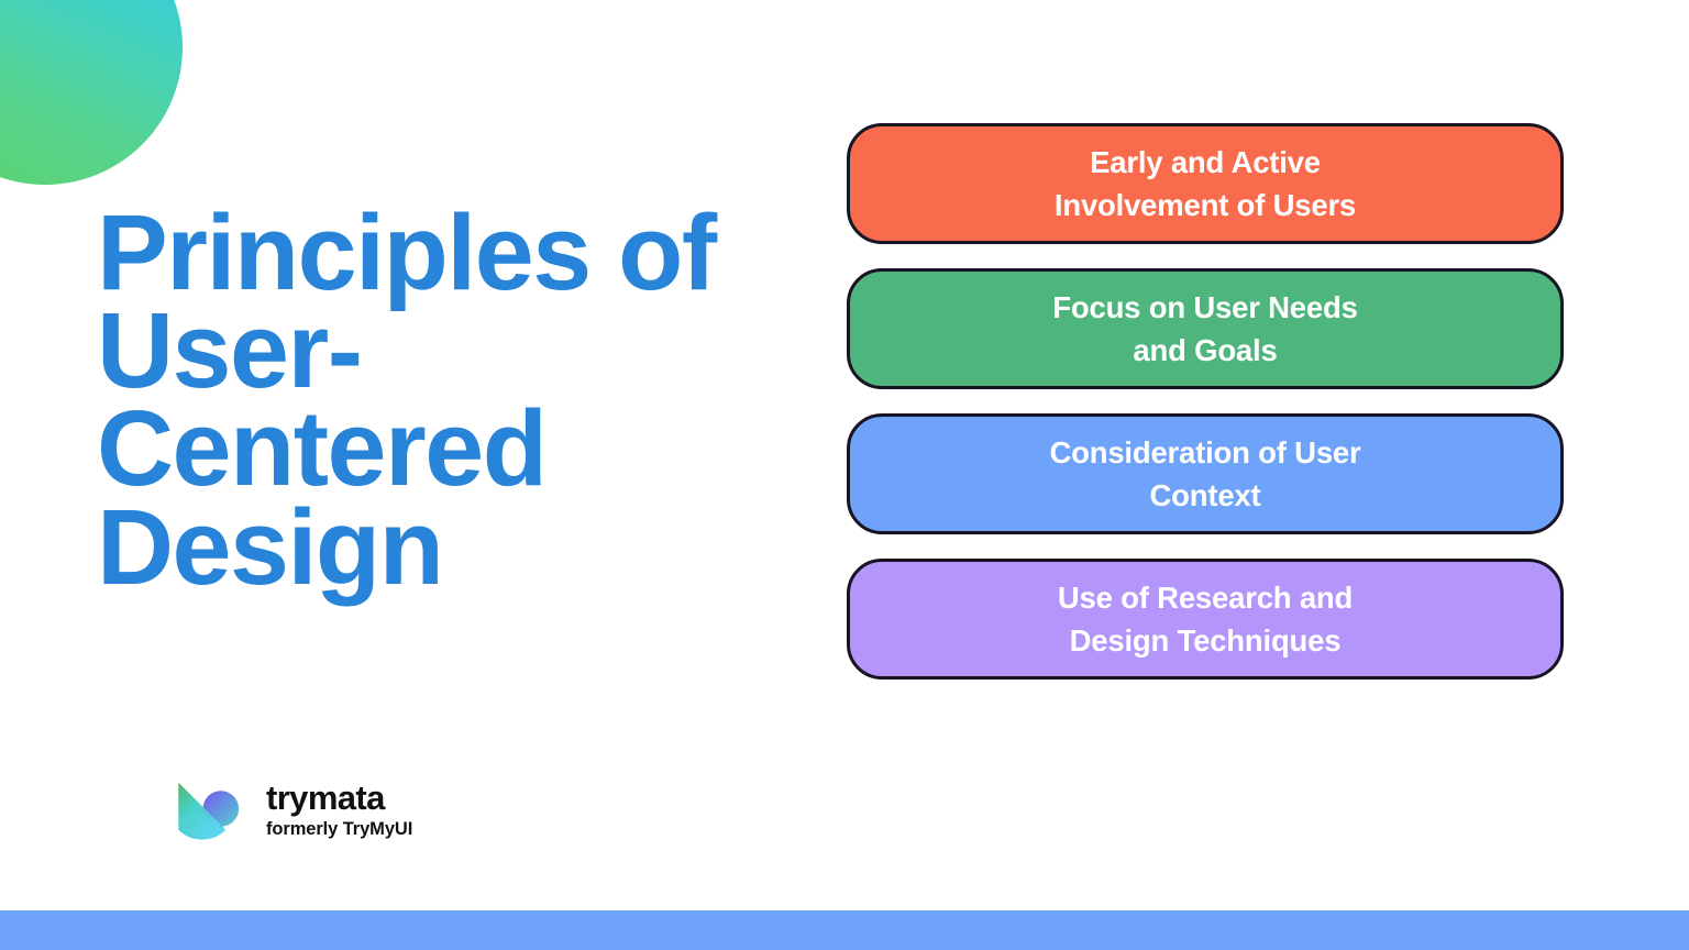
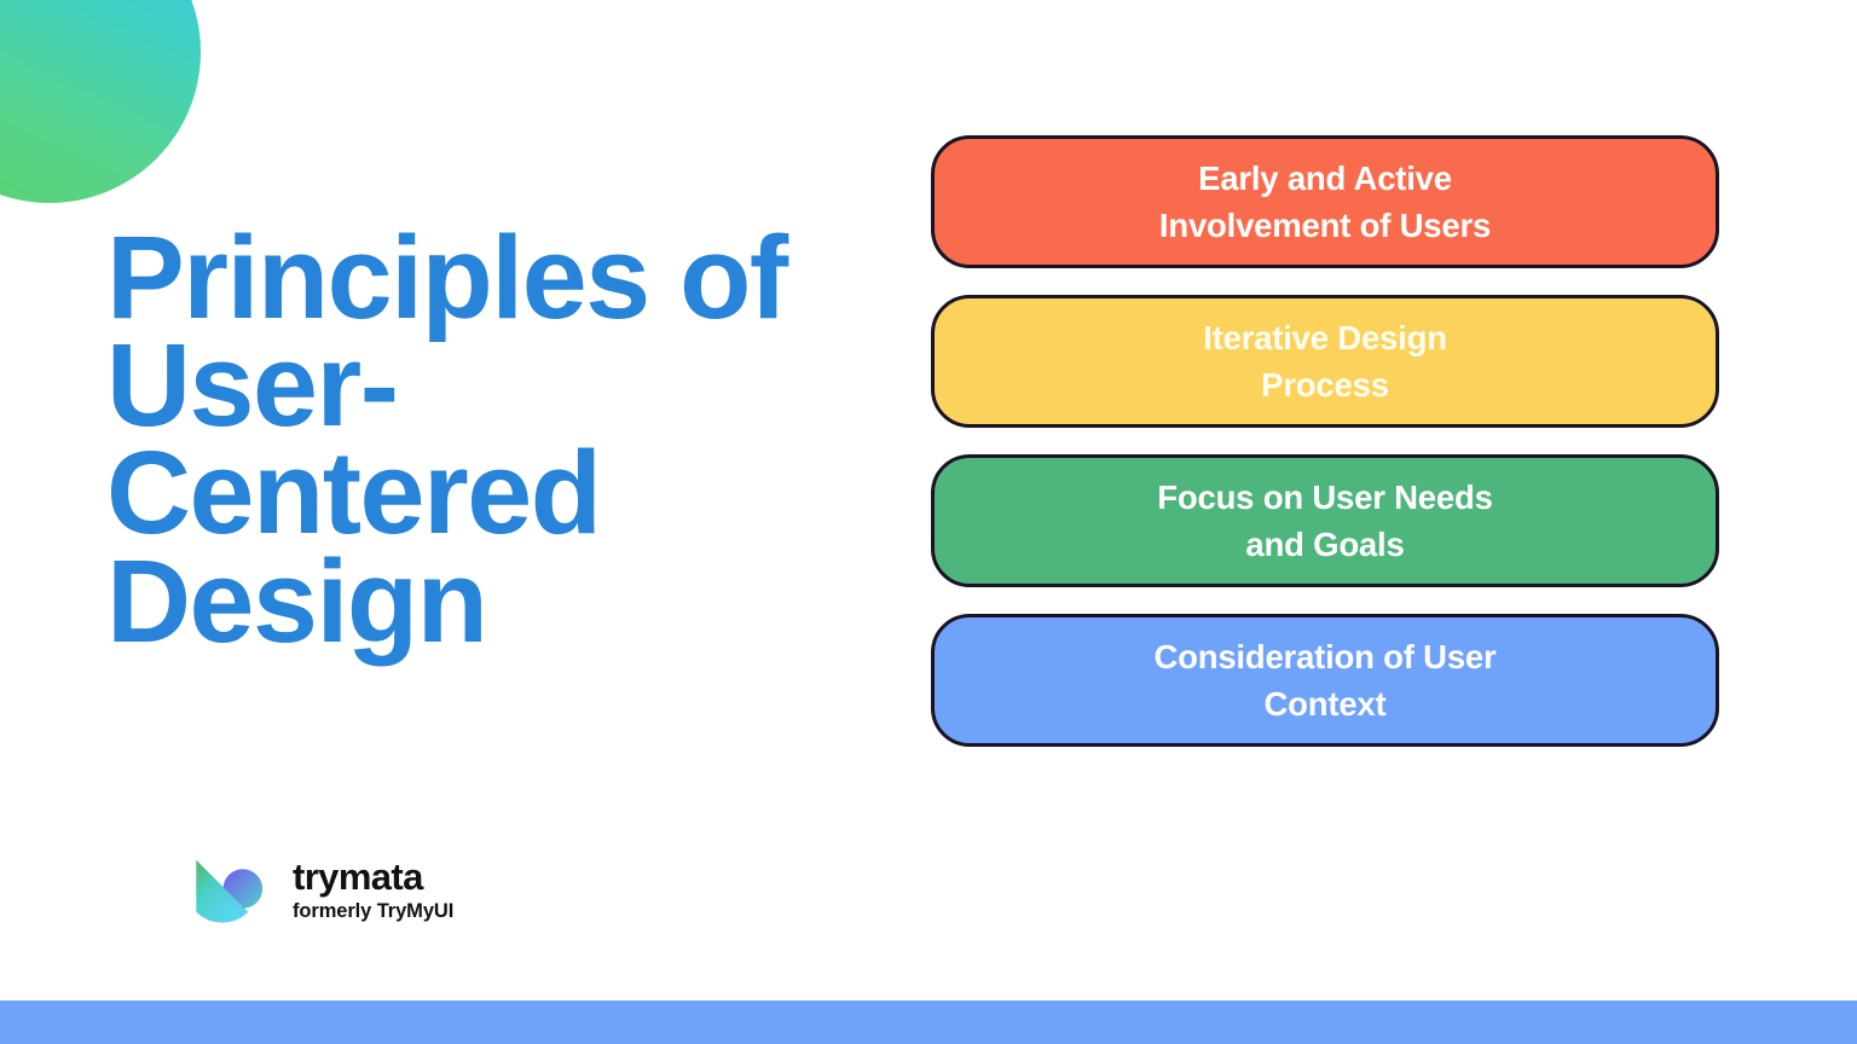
  Principles of User-Centered Design
  trymata
  formerly TryMyUI
  Early and Active
  Involvement of Users
+ Iterative Design
+ Process
  Focus on User Needs
  and Goals
  Consideration of User
  Context
- Use of Research and
- Design Techniques
